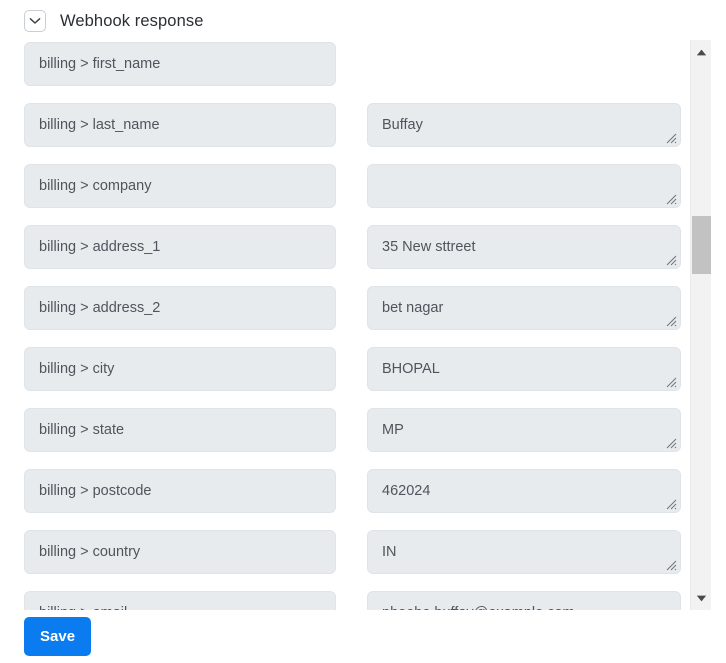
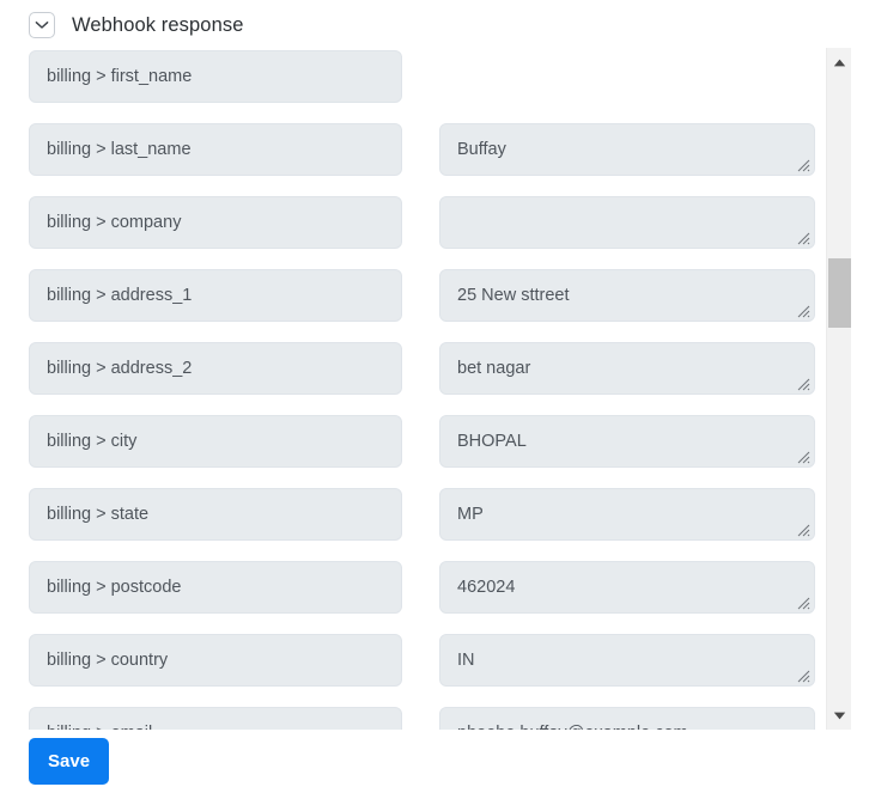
  Webhook response
  billing > first_name
  billing > last_name
  Buffay
  billing > company
  billing > address_1
- 35 New sttreet
+ 25 New sttreet
  billing > address_2
  bet nagar
  billing > city
  BHOPAL
  billing > state
  MP
  billing > postcode
  462024
  billing > country
  IN
  Save
